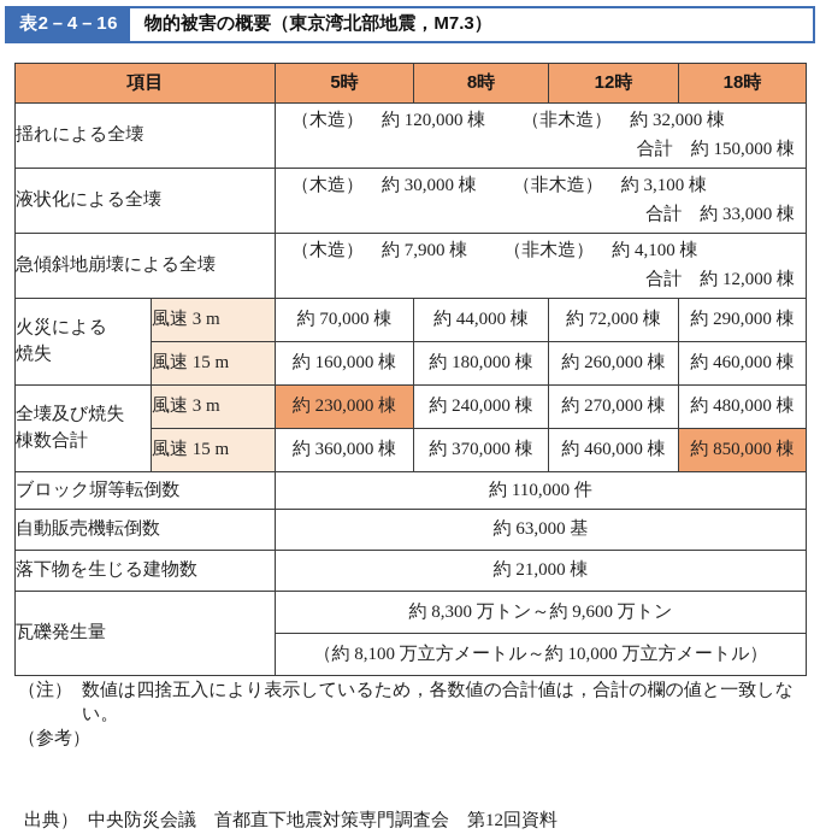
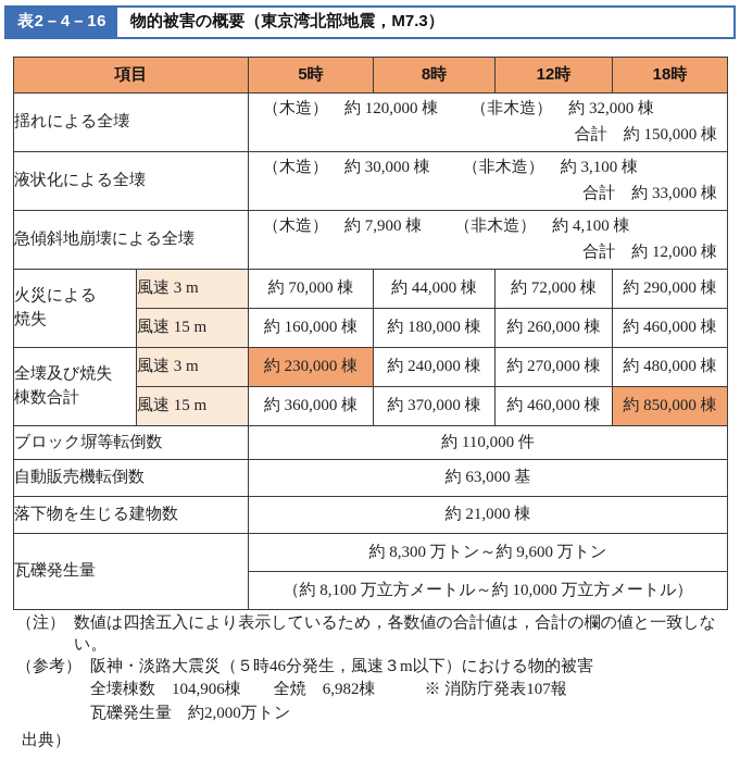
  表2－4－16
  物的被害の概要（東京湾北部地震，M7.3）
  項目	5時	8時	12時	18時
  揺れによる全壊	（木造） 約 120,000 棟 （非木造） 約 32,000 棟 合計 約 150,000 棟
  液状化による全壊	（木造） 約 30,000 棟 （非木造） 約 3,100 棟 合計 約 33,000 棟
  急傾斜地崩壊による全壊	（木造） 約 7,900 棟 （非木造） 約 4,100 棟 合計 約 12,000 棟
  火災による 焼失	風速 3 m	約 70,000 棟	約 44,000 棟	約 72,000 棟	約 290,000 棟
  風速 15 m	約 160,000 棟	約 180,000 棟	約 260,000 棟	約 460,000 棟
  全壊及び焼失 棟数合計	風速 3 m	約 230,000 棟	約 240,000 棟	約 270,000 棟	約 480,000 棟
  風速 15 m	約 360,000 棟	約 370,000 棟	約 460,000 棟	約 850,000 棟
  ブロック塀等転倒数	約 110,000 件
  自動販売機転倒数	約 63,000 基
  落下物を生じる建物数	約 21,000 棟
  瓦礫発生量	約 8,300 万トン～約 9,600 万トン
  （約 8,100 万立方メートル～約 10,000 万立方メートル）
  （注）
  数値は四捨五入により表示しているため，各数値の合計値は，合計の欄の値と一致しない。
  （参考）
+ 阪神・淡路大震災（５時46分発生，風速３m以下）における物的被害
+ 全壊棟数 104,906棟 全焼 6,982棟 ※ 消防庁発表107報
+ 瓦礫発生量 約2,000万トン
  出典）
- 中央防災会議 首都直下地震対策専門調査会 第12回資料
